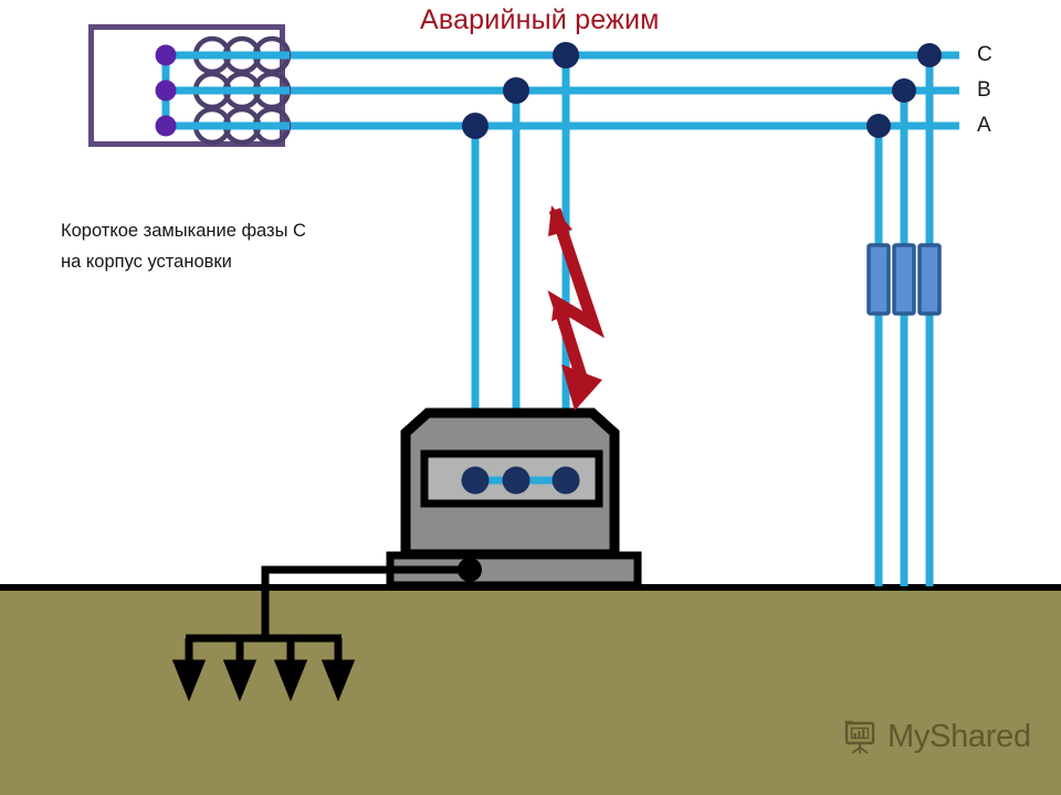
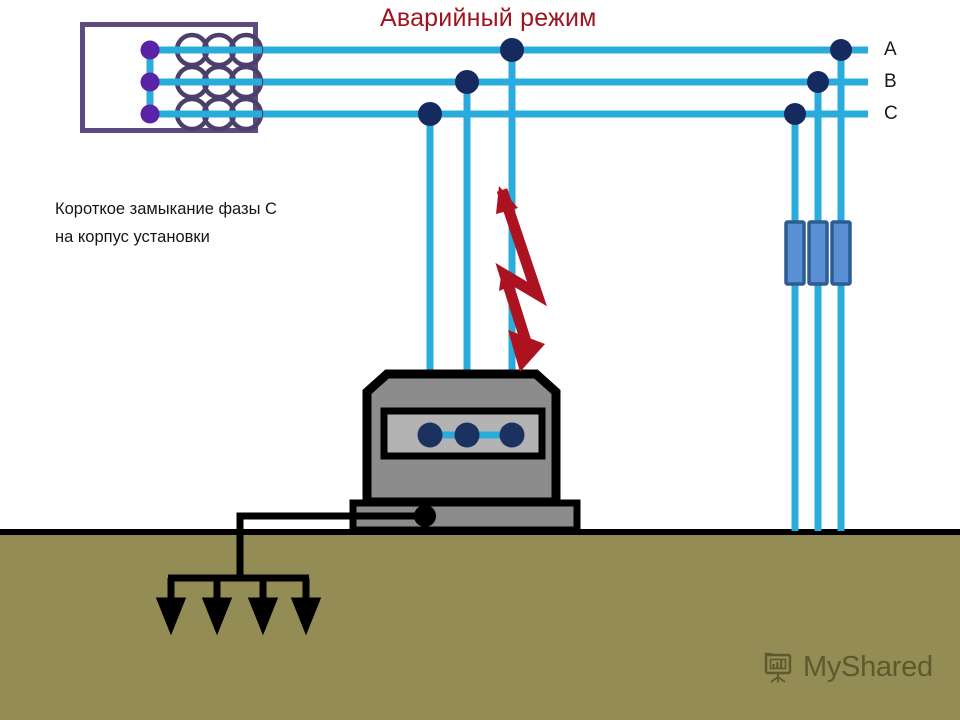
  Аварийный режим
  Короткое замыкание фазы С
  на корпус установки
- C
+ A
  B
- A
+ C
  MyShared
